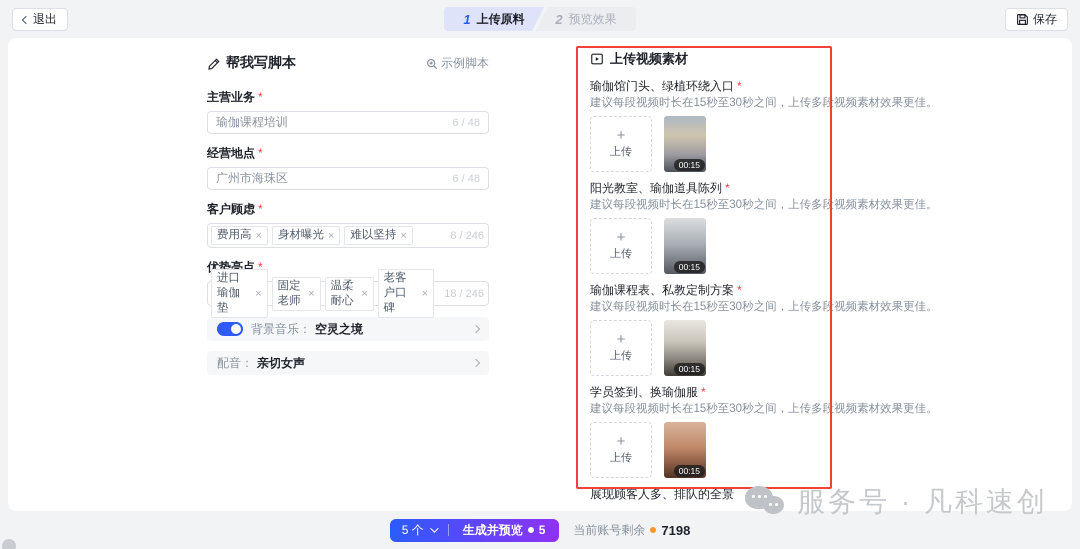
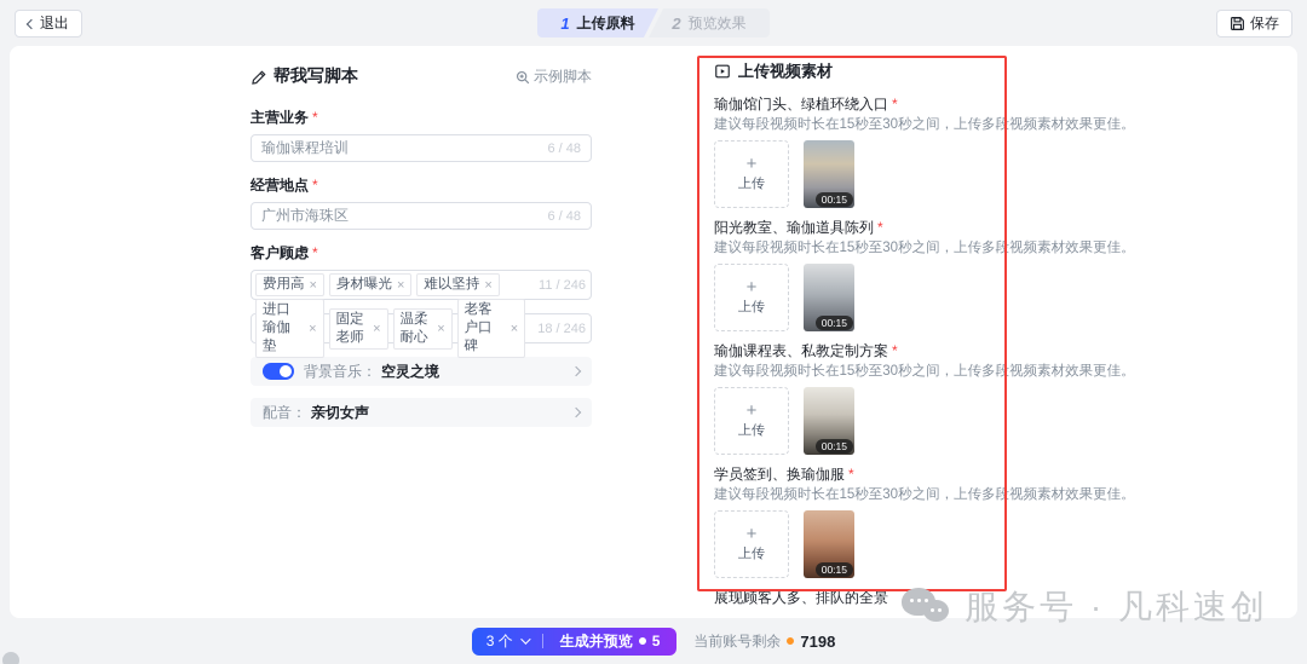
  退出
  1
  上传原料
  2
  预览效果
  保存
  帮我写脚本
  示例脚本
  主营业务 *
  瑜伽课程培训
  6 / 48
  经营地点 *
  广州市海珠区
  6 / 48
  客户顾虑 *
  费用高
  ×
  身材曝光
  ×
  难以坚持
  ×
- 8 / 246
+ 11 / 246
- 优势亮点 *
  进口瑜伽垫
  ×
  固定老师
  ×
  温柔耐心
  ×
  老客户口碑
  ×
  18 / 246
  背景音乐：
  空灵之境
  配音：
  亲切女声
  上传视频素材
  瑜伽馆门头、绿植环绕入口 *
  建议每段视频时长在15秒至30秒之间，上传多视频素材效果更佳。
  +
  上传
  00:15
  阳光教室、瑜伽道具陈列 *
  建议每段视频时长在15秒至30秒之间，上传多视频素材效果更佳。
  +
  上传
  00:15
  瑜伽课程表、私教定制方案 *
  建议每段视频时长在15秒至30秒之间，上传多视频素材效果更佳。
  +
  上传
  00:15
  学员签到、换瑜伽服 *
  建议每段视频时长在15秒至30秒之间，上传多视频素材效果更佳。
  +
  上传
  00:15
  展现顾客人多、排队的全景
  服务号 · 凡科速创
- 5 个
+ 3 个
  生成并预览
  5
  当前账号剩余
  7198
